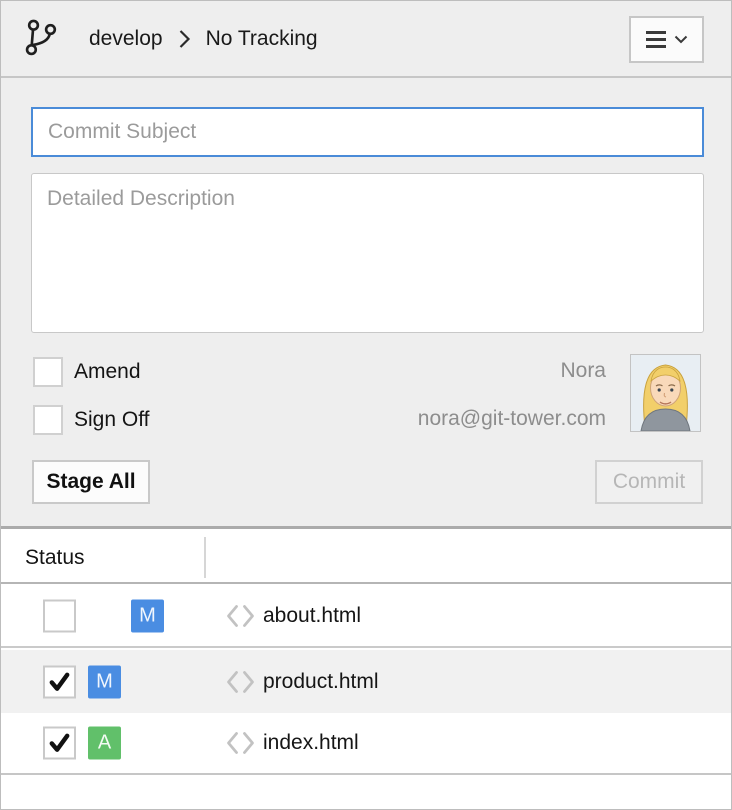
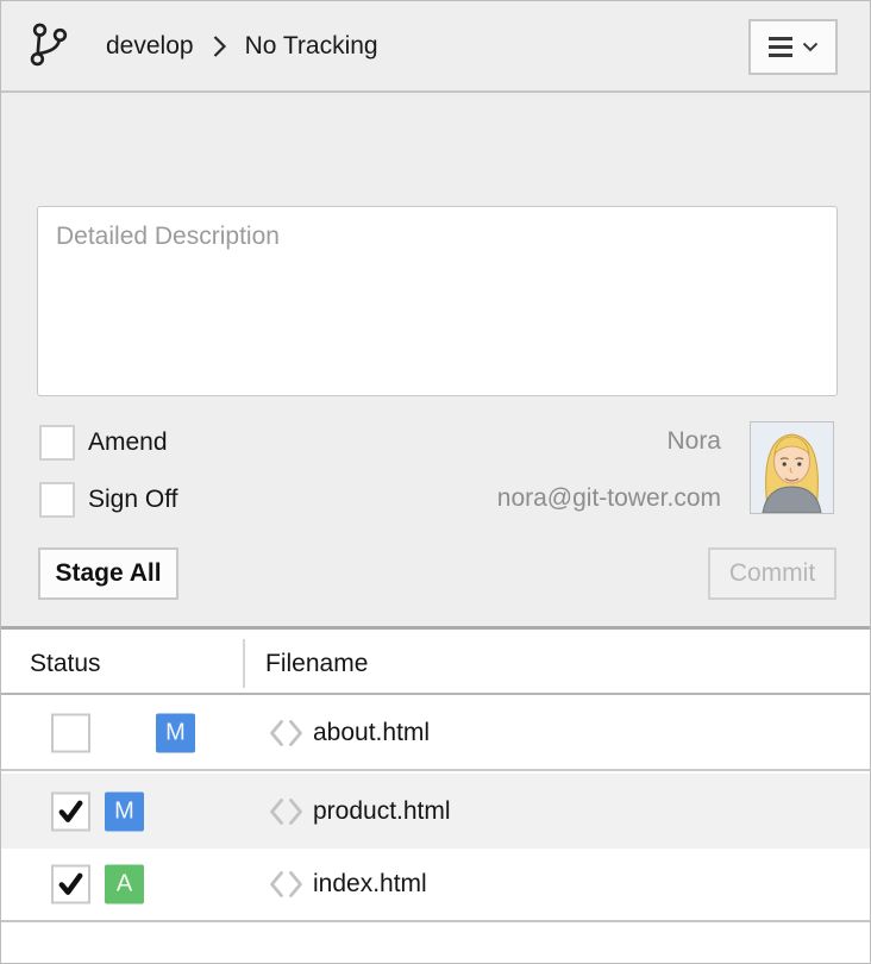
  develop
  No Tracking
- Commit Subject
  Detailed Description
  Amend
  Sign Off
  Nora
  nora@git-tower.com
  Stage All
  Commit
  Status
+ Filename
  M
  about.html
  M
  product.html
  A
  index.html
